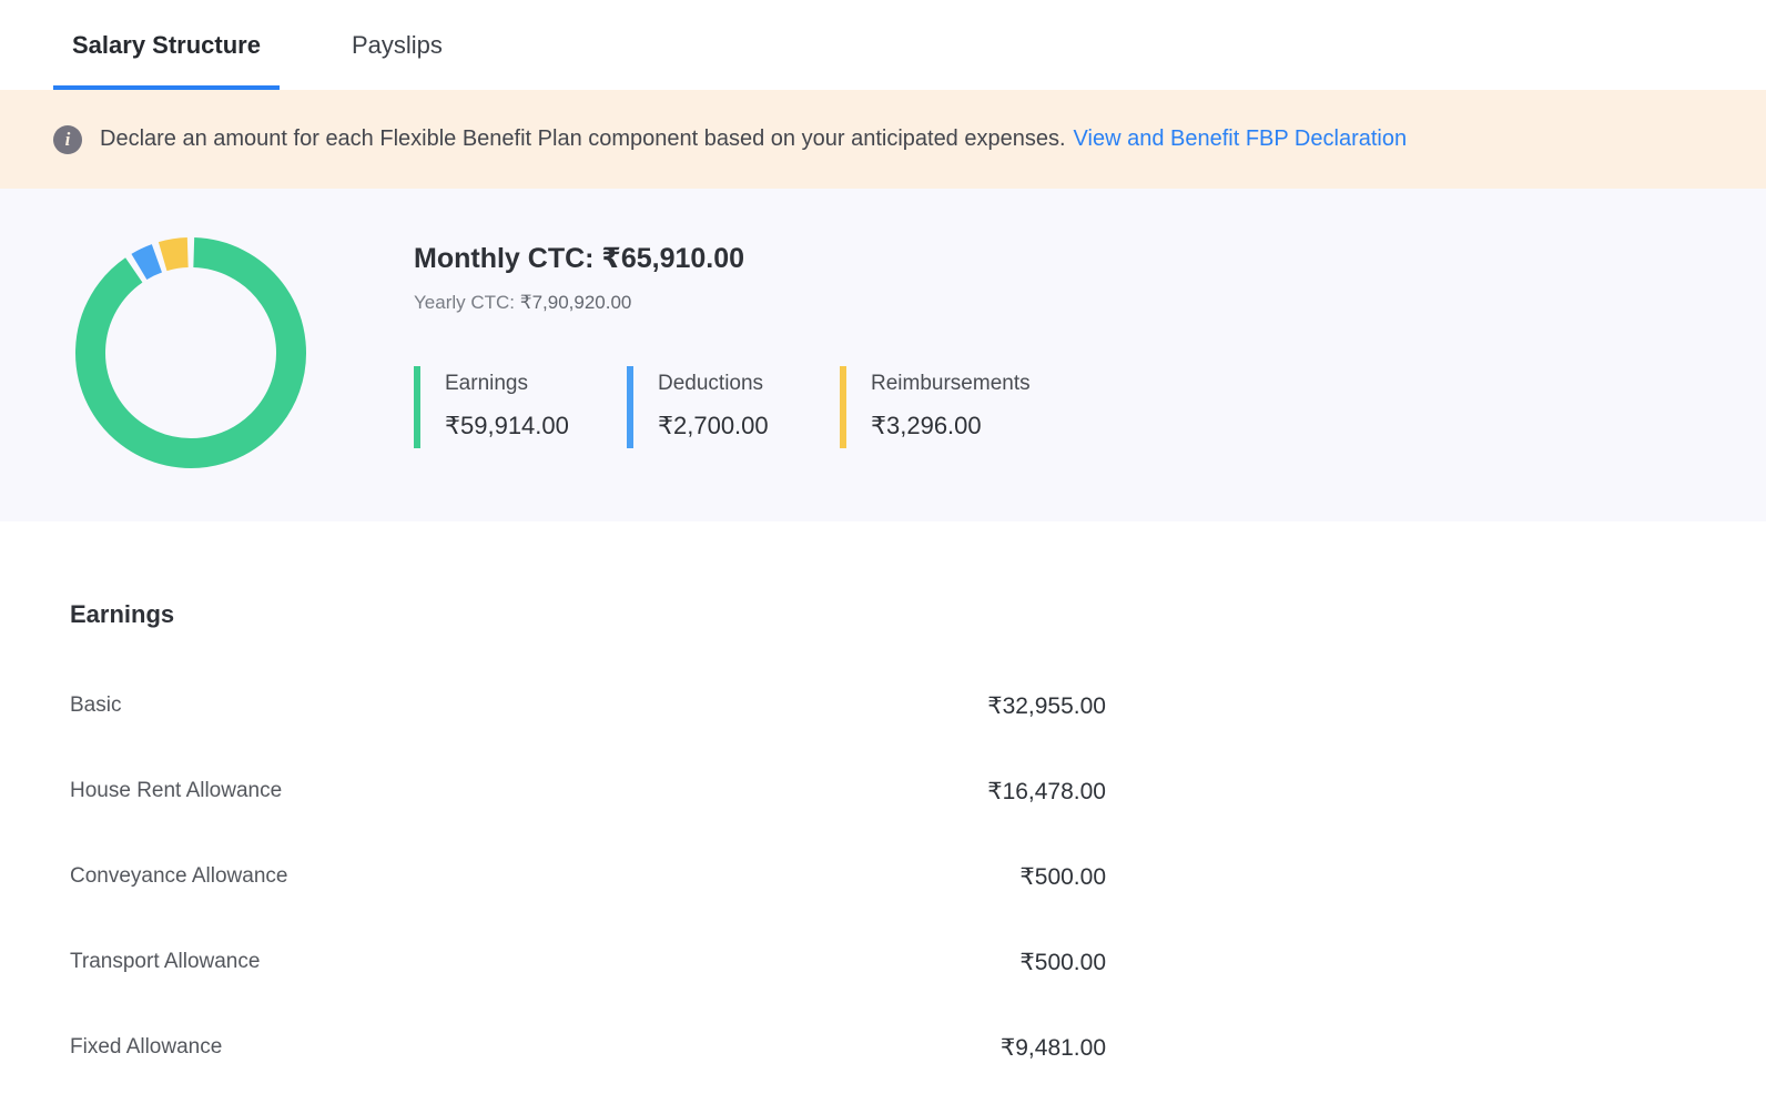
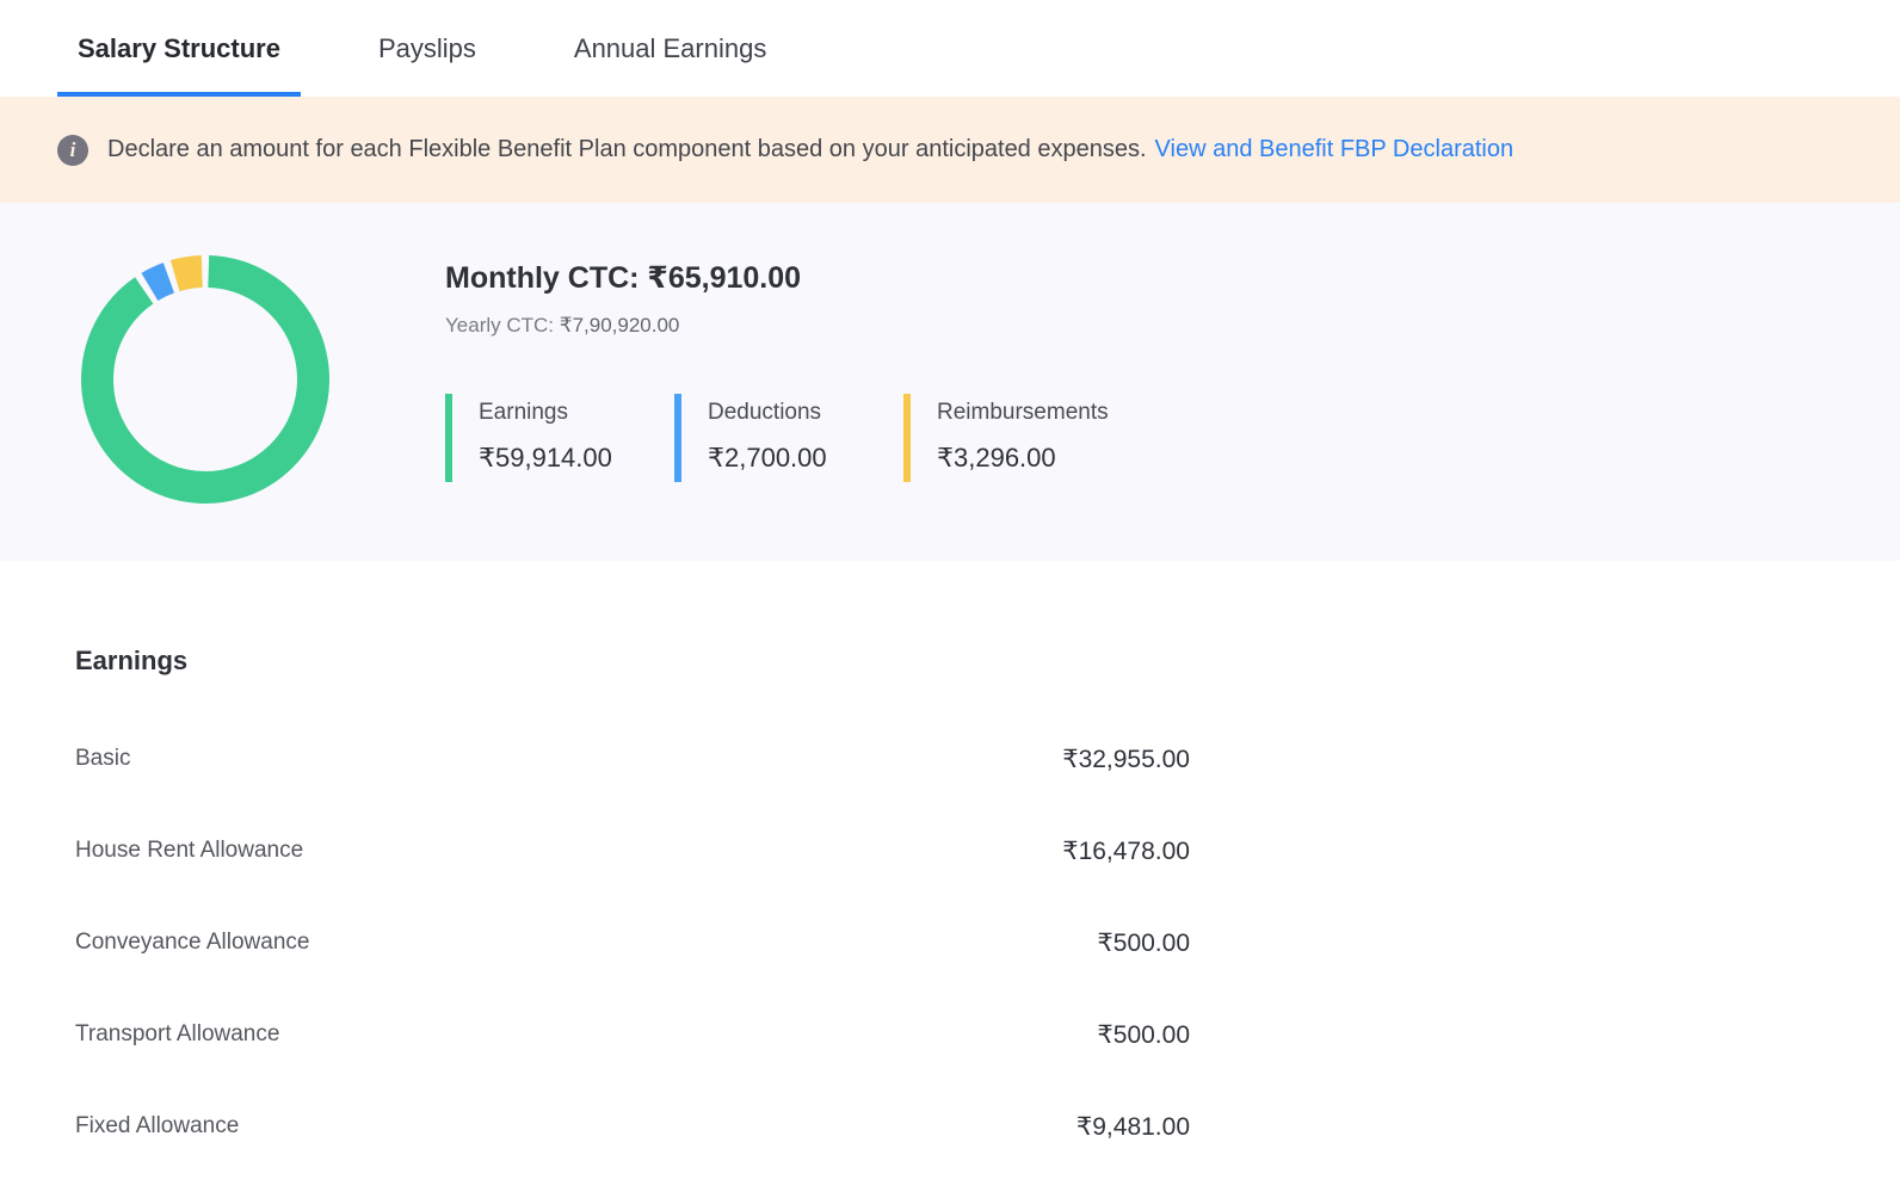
  Salary Structure
  Payslips
+ Annual Earnings
  i
  Declare an amount for each Flexible Benefit Plan component based on your anticipated expenses.
  View and Benefit FBP Declaration
  Monthly CTC: ₹65,910.00
  Yearly CTC: ₹7,90,920.00
  Earnings
  ₹59,914.00
  Deductions
  ₹2,700.00
  Reimbursements
  ₹3,296.00
  Earnings
  Basic
  ₹32,955.00
  House Rent Allowance
  ₹16,478.00
  Conveyance Allowance
  ₹500.00
  Transport Allowance
  ₹500.00
  Fixed Allowance
  ₹9,481.00
